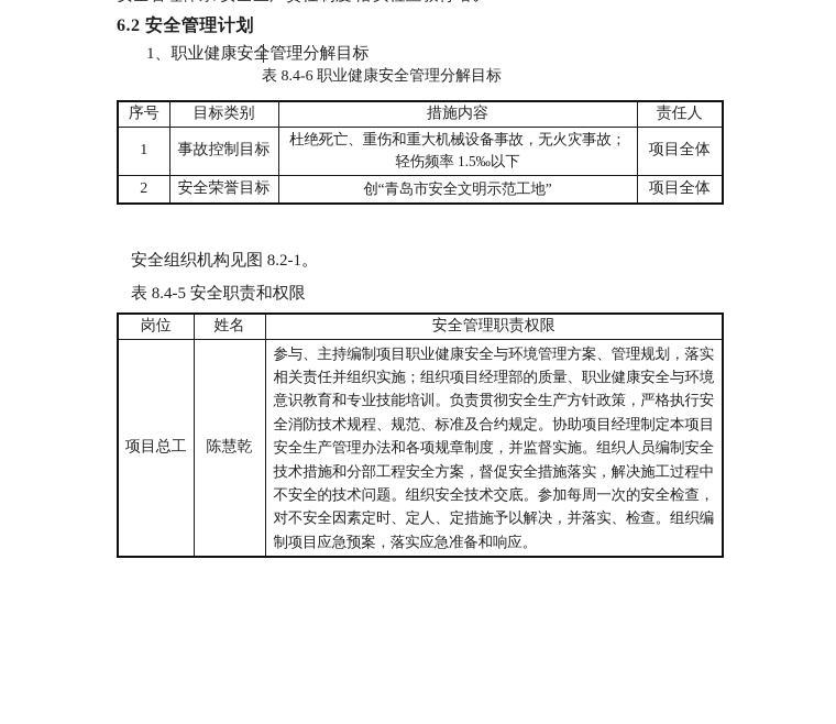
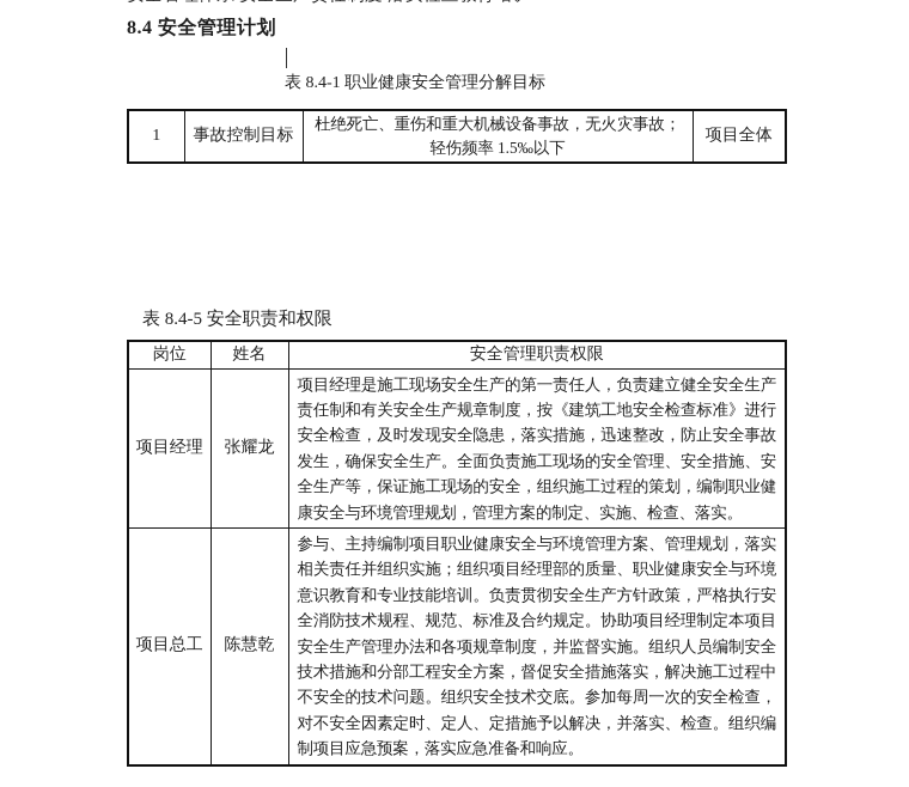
- 6.2 安全管理计划
+ 8.4 安全管理计划
- 1、职业健康安全管理分解目标
- 表 8.4-6 职业健康安全管理分解目标
+ 表 8.4-1 职业健康安全管理分解目标
- 序号	目标类别	措施内容	责任人
  1	事故控制目标	杜绝死亡、重伤和重大机械设备事故，无火灾事故； 轻伤频率 1.5‰以下	项目全体
- 2	安全荣誉目标	创“青岛市安全文明示范工地”	项目全体
- 安全组织机构见图 8.2-1。
  表 8.4-5 安全职责和权限
  岗位	姓名	安全管理职责权限
+ 项目经理	张耀龙	项目经理是施工现场安全生产的第一责任人，负责建立健全安全生产责任制和有关安全生产规章制度，按《建筑工地安全检查标准》进行安全检查，及时发现安全隐患，落实措施，迅速整改，防止安全事故发生，确保安全生产。全面负责施工现场的安全管理、安全措施、安全生产等，保证施工现场的安全，组织施工过程的策划，编制职业健康安全与环境管理规划，管理方案的制定、实施、检查、落实。
  项目总工	陈慧乾	参与、主持编制项目职业健康安全与环境管理方案、管理规划，落实相关责任并组织实施；组织项目经理部的质量、职业健康安全与环境意识教育和专业技能培训。负责贯彻安全生产方针政策，严格执行安全消防技术规程、规范、标准及合约规定。协助项目经理制定本项目安全生产管理办法和各项规章制度，并监督实施。组织人员编制安全技术措施和分部工程安全方案，督促安全措施落实，解决施工过程中不安全的技术问题。组织安全技术交底。参加每周一次的安全检查，对不安全因素定时、定人、定措施予以解决，并落实、检查。组织编制项目应急预案，落实应急准备和响应。
